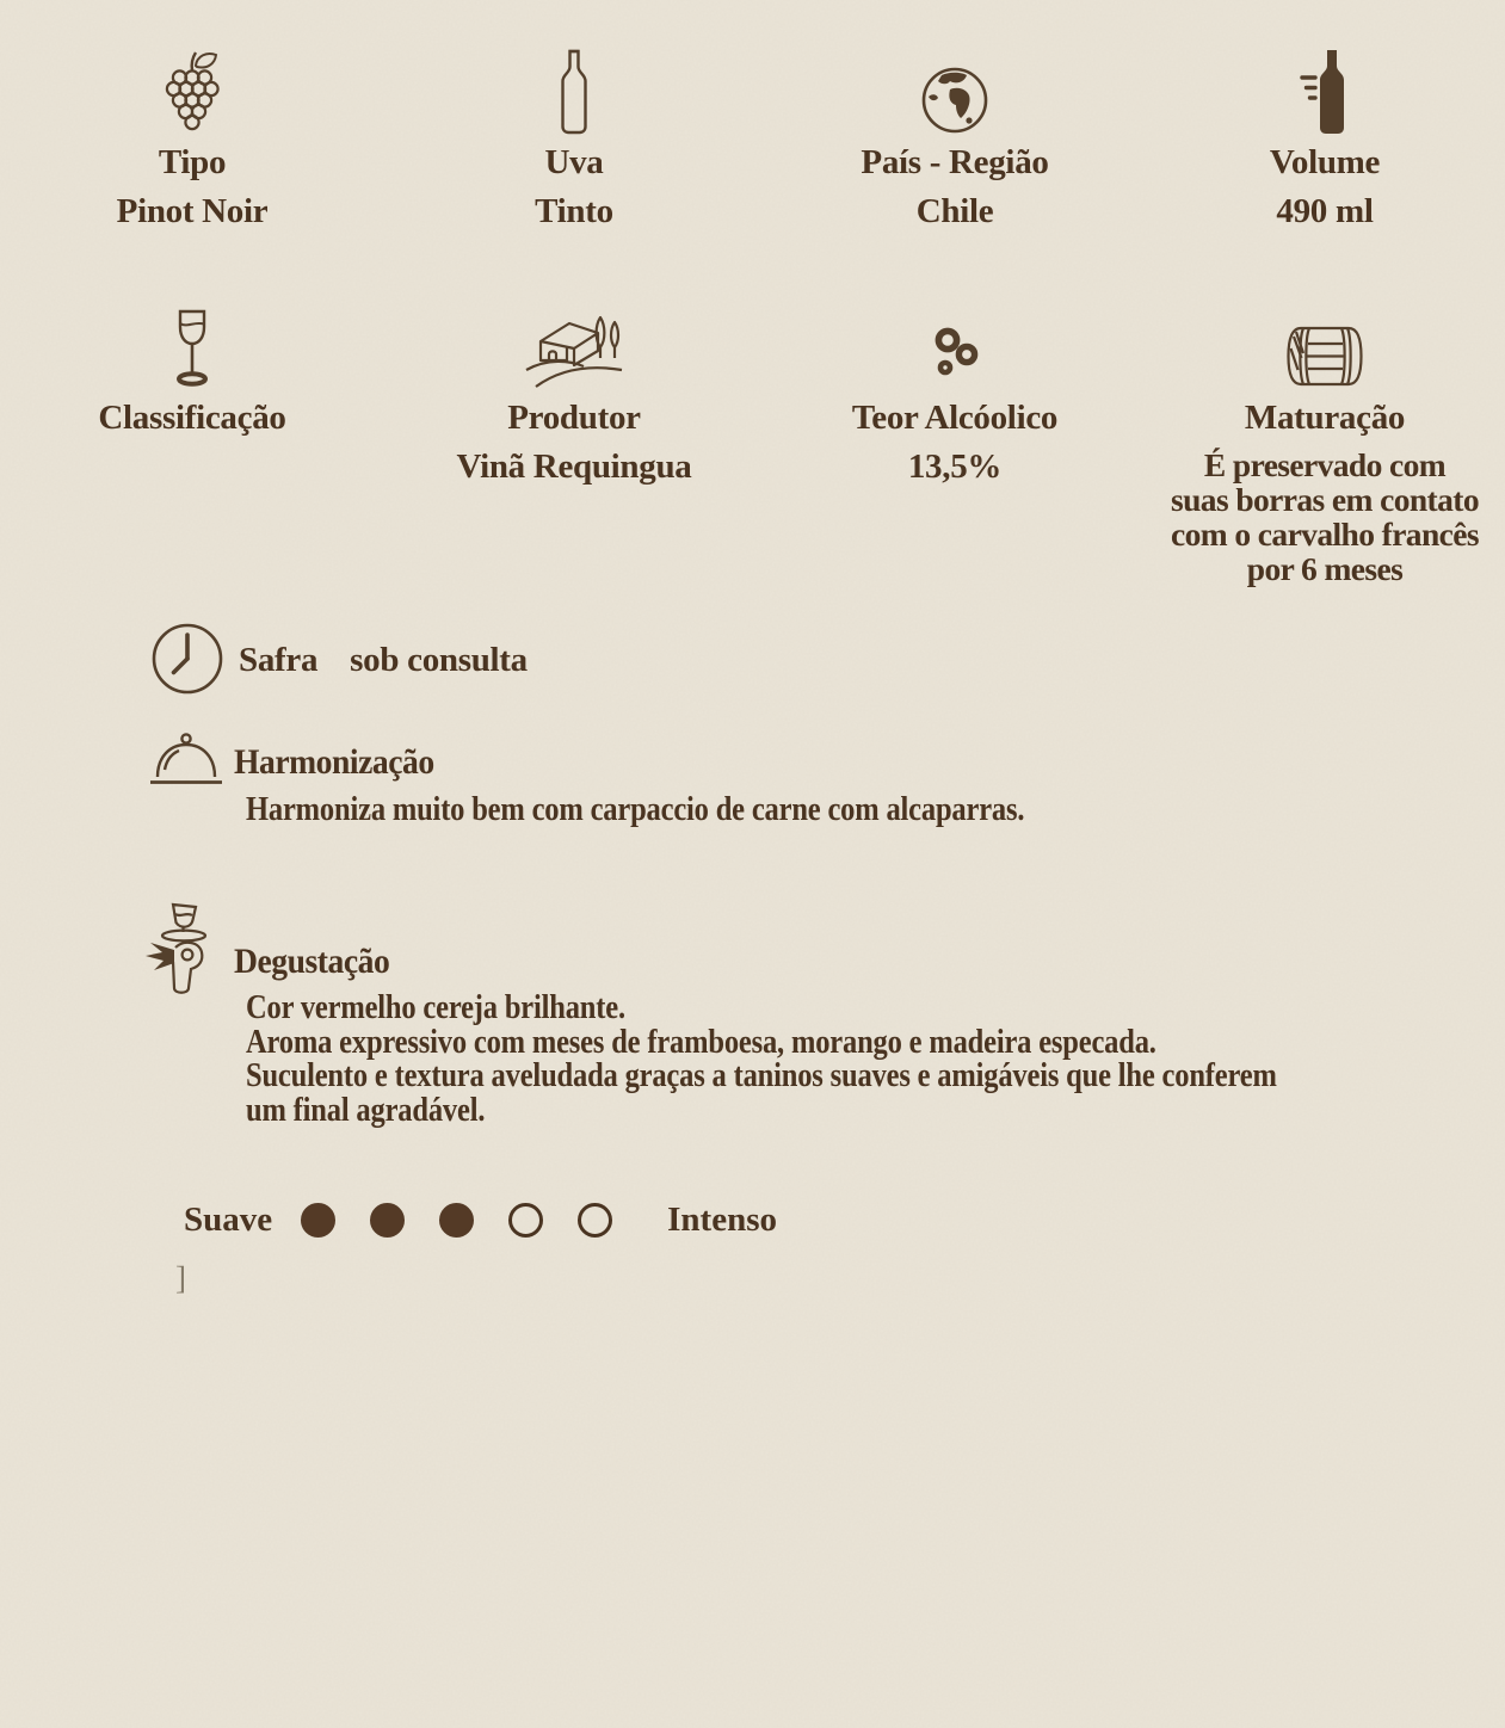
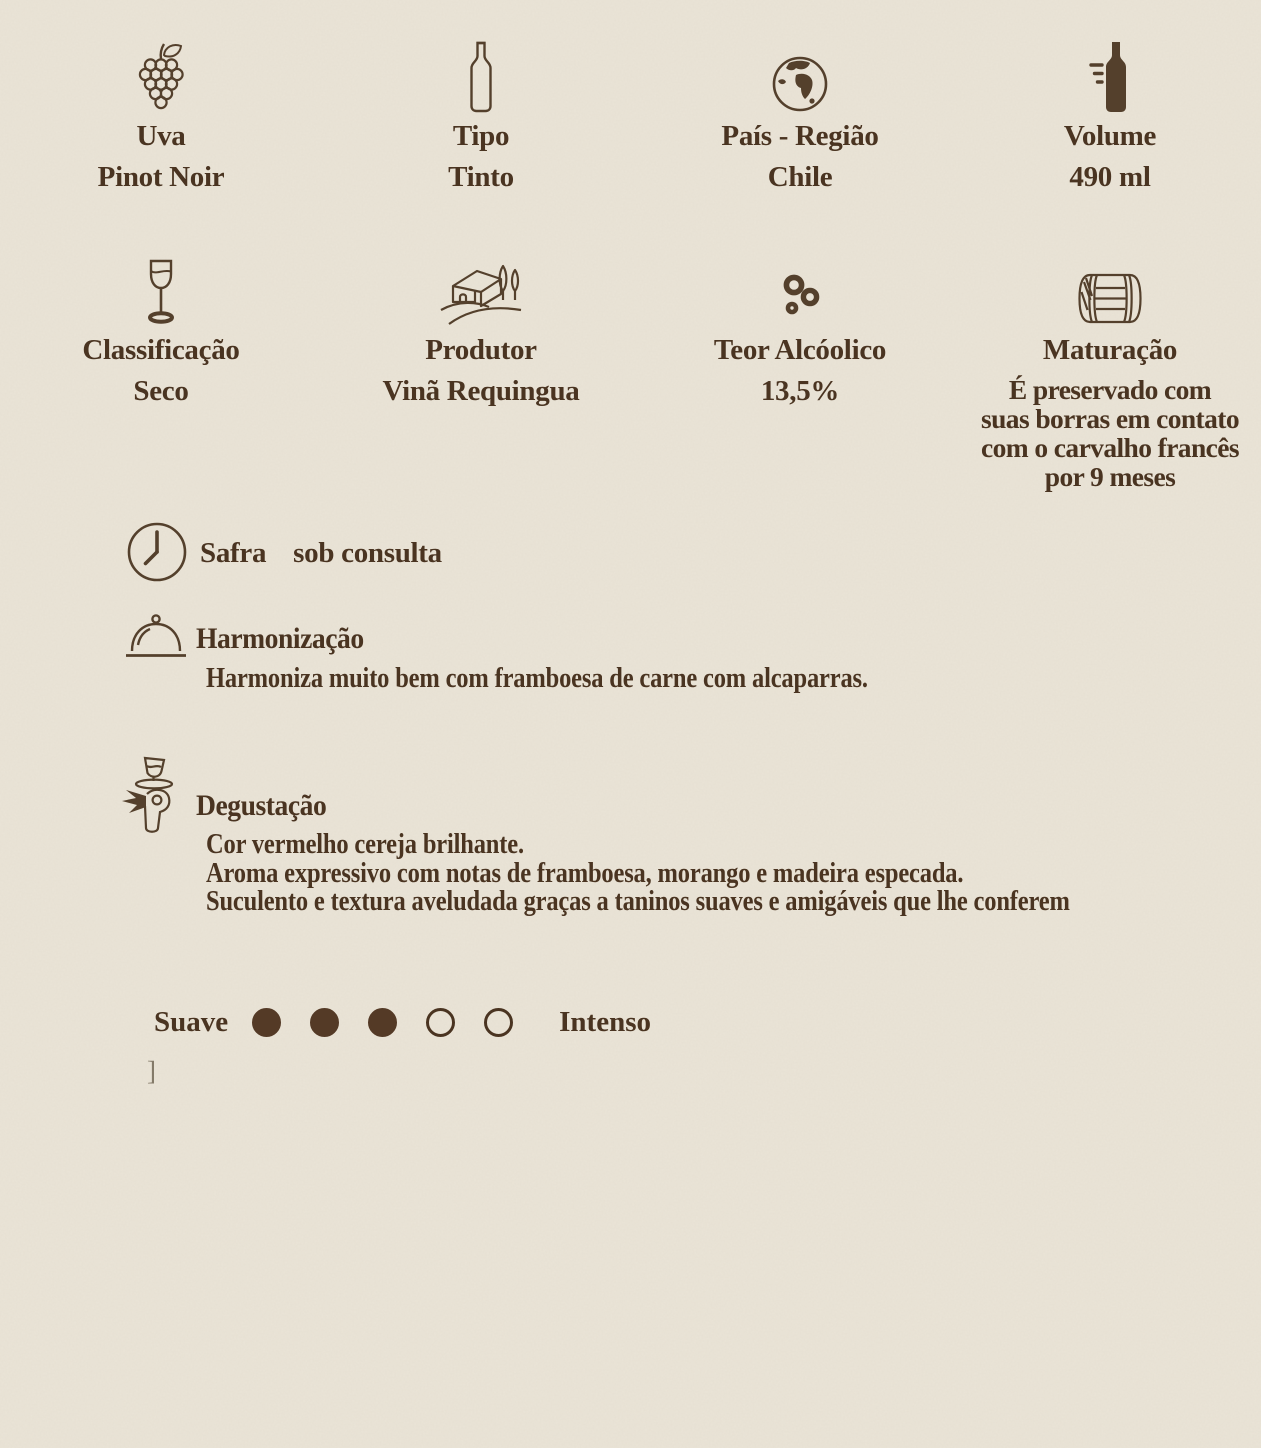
- Tipo
+ Uva
  Pinot Noir
- Uva
+ Tipo
  Tinto
  País - Região
  Chile
  Volume
  490 ml
  Classificação
+ Seco
  Produtor
  Vinã Requingua
  Teor Alcóolico
  13,5%
  Maturação
  É preservado com
  suas borras em contato
  com o carvalho francês
- por 6 meses
+ por 9 meses
  Safra
  sob consulta
  Harmonização
- Harmoniza muito bem com carpaccio de carne com alcaparras.
+ Harmoniza muito bem com framboesa de carne com alcaparras.
  Degustação
  Cor vermelho cereja brilhante.
- Aroma expressivo com meses de framboesa, morango e madeira especada.
+ Aroma expressivo com notas de framboesa, morango e madeira especada.
  Suculento e textura aveludada graças a taninos suaves e amigáveis que lhe conferem
- um final agradável.
  Suave
  Intenso
  ]
